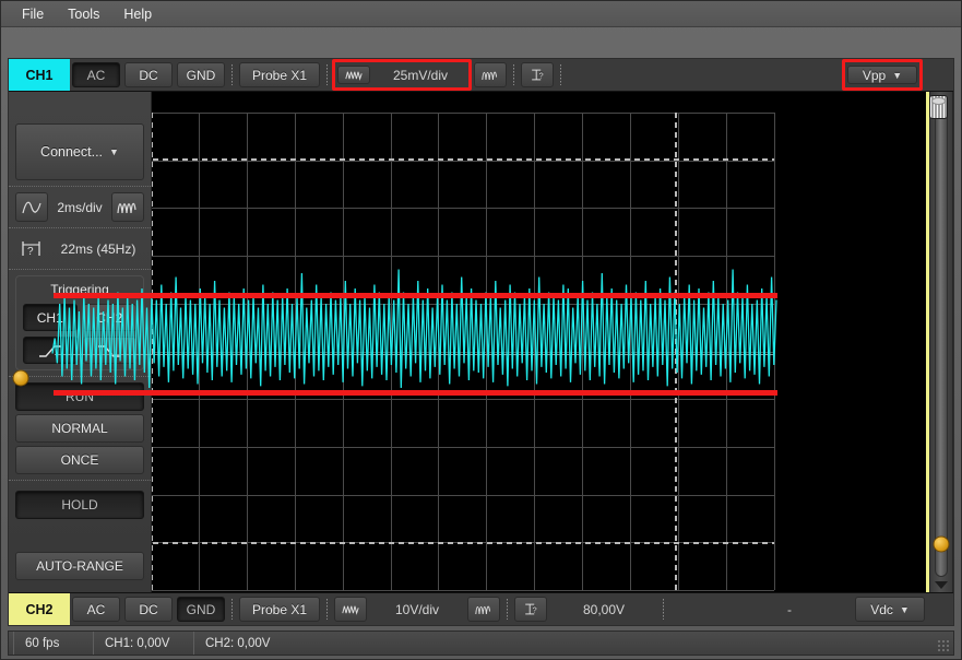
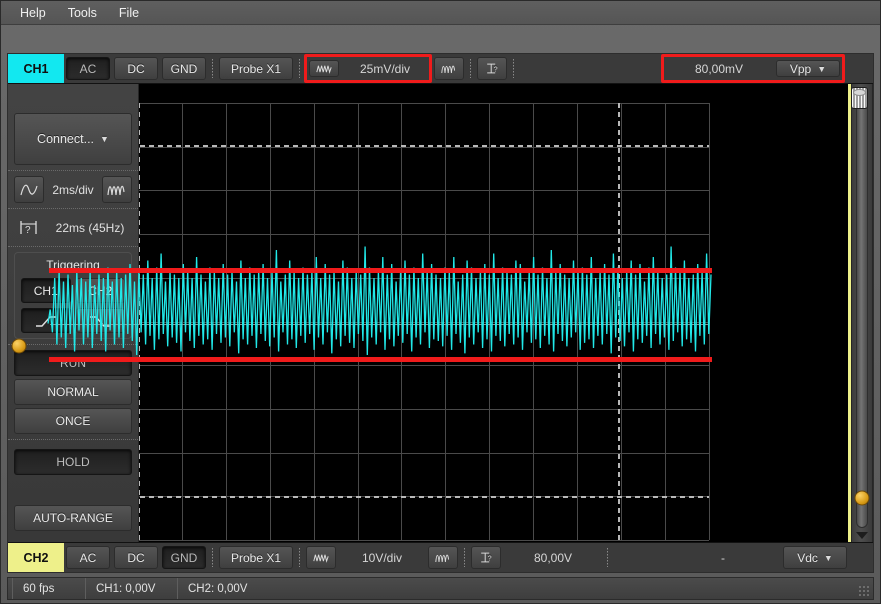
- File
+ Help
  Tools
- Help
+ File
  CH1
  AC
  DC
  GND
  Probe X1
  25mV/div
  ?
+ 80,00mV
  Vpp
  ▼
  CH2
  AC
  DC
  GND
  Probe X1
  10V/div
  ?
  80,00V
  -
  Vdc
  ▼
  Connect...
  ▼
  2ms/div
  ?
  22ms (45Hz)
  Triggering
  RUN
  NORMAL
  ONCE
  HOLD
  AUTO-RANGE
  60 fps
  CH1: 0,00V
  CH2: 0,00V
